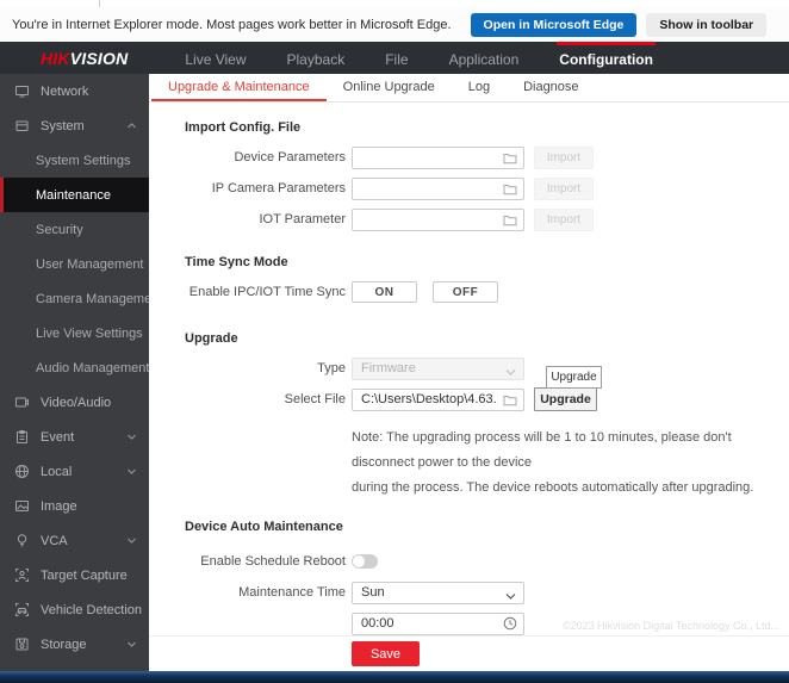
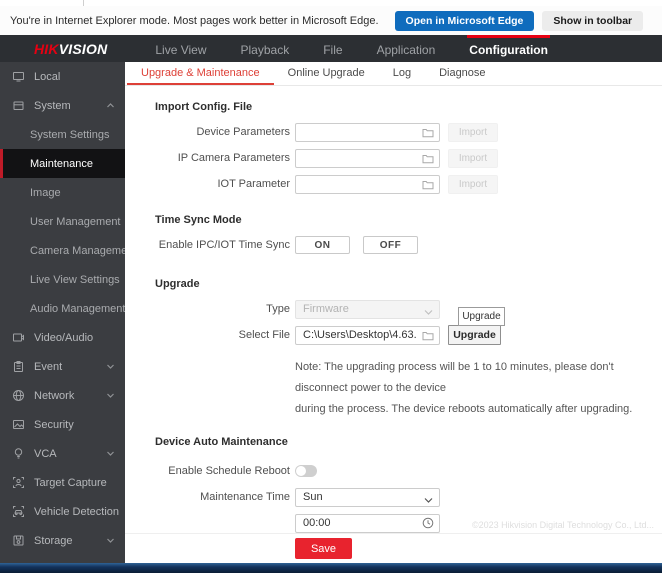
  You're in Internet Explorer mode. Most pages work better in Microsoft Edge.
  Open in Microsoft Edge
  Show in toolbar
  HIK
  VISION
  Live View
  Playback
  File
  Application
  Configuration
- Network
+ Local
  System
  System Settings
  Maintenance
- Security
+ Image
  User Management
  Camera Managem
  Live View Settings
  Audio Management
  Video/Audio
  Event
- Local
+ Network
- Image
+ Security
  VCA
  Target Capture
  Vehicle Detection
  Storage
  Upgrade & Maintenance
  Online Upgrade
  Log
  Diagnose
  Import Config. File
  Device Parameters
  Import
  IP Camera Parameters
  Import
  IOT Parameter
  Import
  Time Sync Mode
  Enable IPC/IOT Time Sync
  ON
  OFF
  Upgrade
  Type
  Firmware
  Select File
  C:\Users\Desktop\4.63.
  Upgrade
  Upgrade
  Note: The upgrading process will be 1 to 10 minutes, please don't disconnect power to the device
  during the process. The device reboots automatically after upgrading.
  Device Auto Maintenance
  Enable Schedule Reboot
  Maintenance Time
  Sun
  00:00
  Save
  ©2023 Hikvision Digital Technology Co., Ltd...
